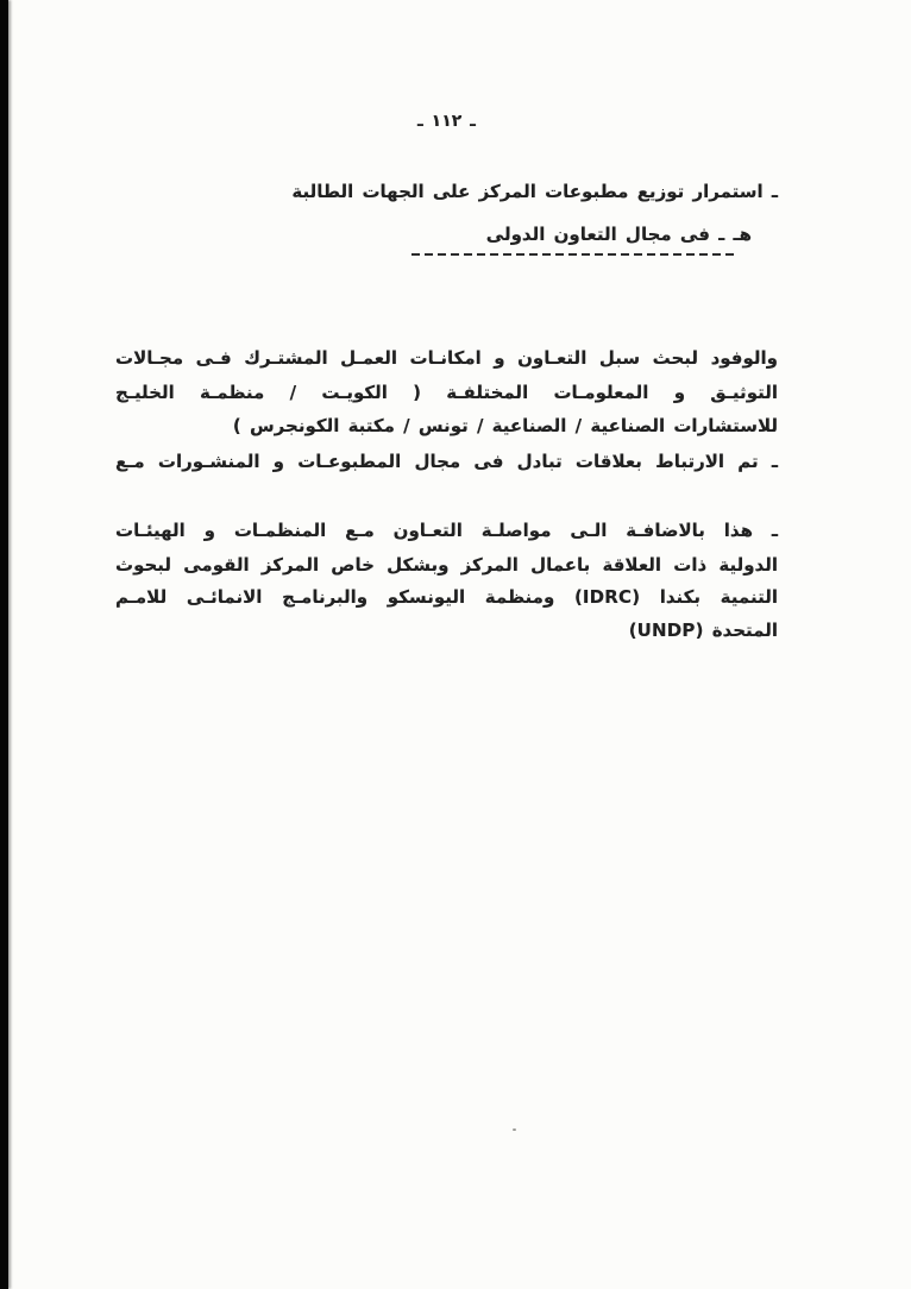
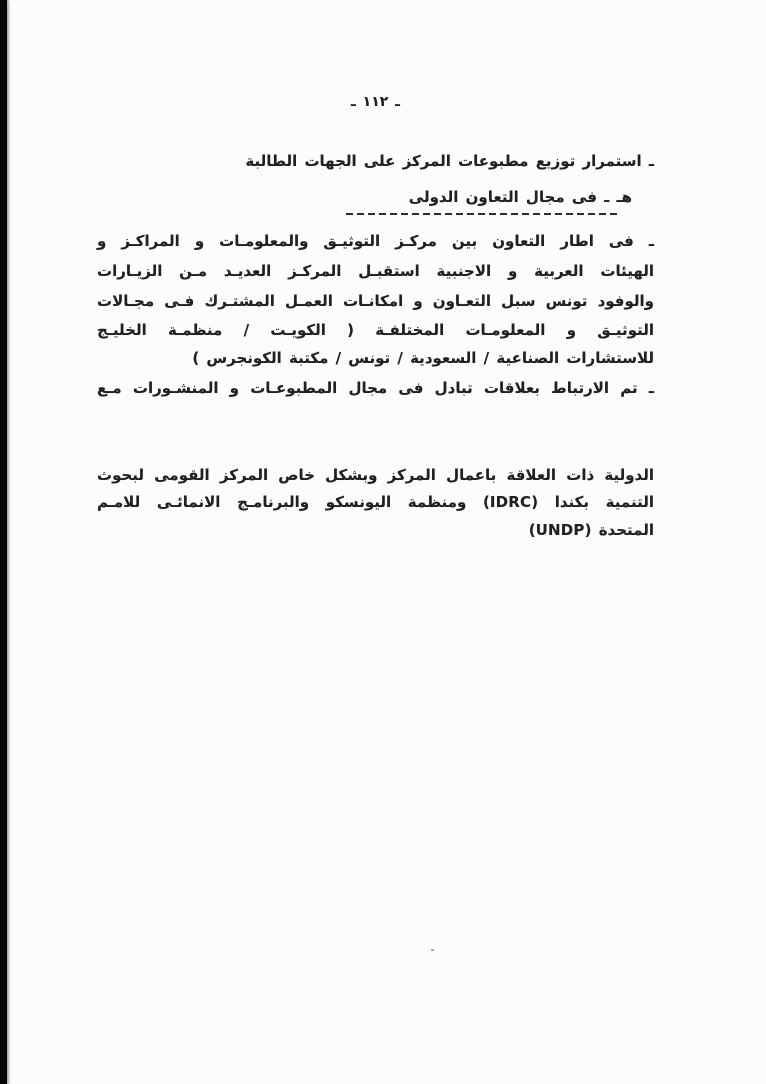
  ـ ١١٢ ـ
  ـ استمرار توزيع مطبوعات المركز على الجهات الطالبة
  هـ ـ فى مجال التعاون الدولى
+ ـ فى اطار التعاون بين مركـز التوثيـق والمعلومـات و المراكـز و
+ الهيئات العربية و الاجنبية استقبـل المركـز العديـد مـن الزيـارات
- والوفود لبحث سبل التعـاون و امكانـات العمـل المشتـرك فـى مجـالات
+ والوفود تونس سبل التعـاون و امكانـات العمـل المشتـرك فـى مجـالات
  التوثيـق و المعلومـات المختلفـة ( الكويـت / منظمـة الخليـج
- للاستشارات الصناعية / الصناعية / تونس / مكتبة الكونجرس )
+ للاستشارات الصناعية / السعودية / تونس / مكتبة الكونجرس )
  ـ تم الارتباط بعلاقات تبادل فى مجال المطبوعـات و المنشـورات مـع
- ـ هذا بالاضافـة الـى مواصلـة التعـاون مـع المنظمـات و الهيئـات
  الدولية ذات العلاقة باعمال المركز وبشكل خاص المركز القومى لبحوث
  التنمية بكندا (IDRC) ومنظمة اليونسكو والبرنامـج الانمائـى للامـم
  المتحدة (UNDP)
